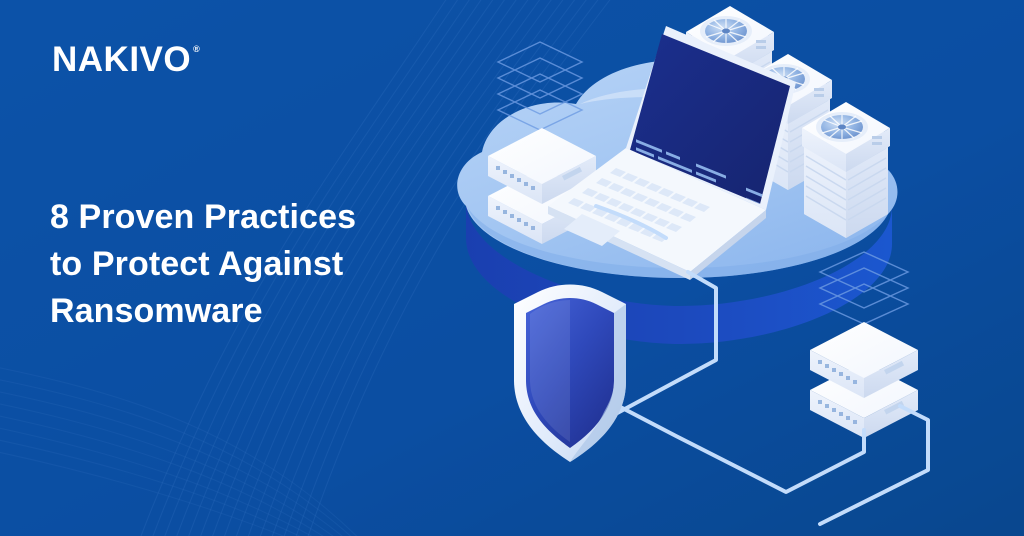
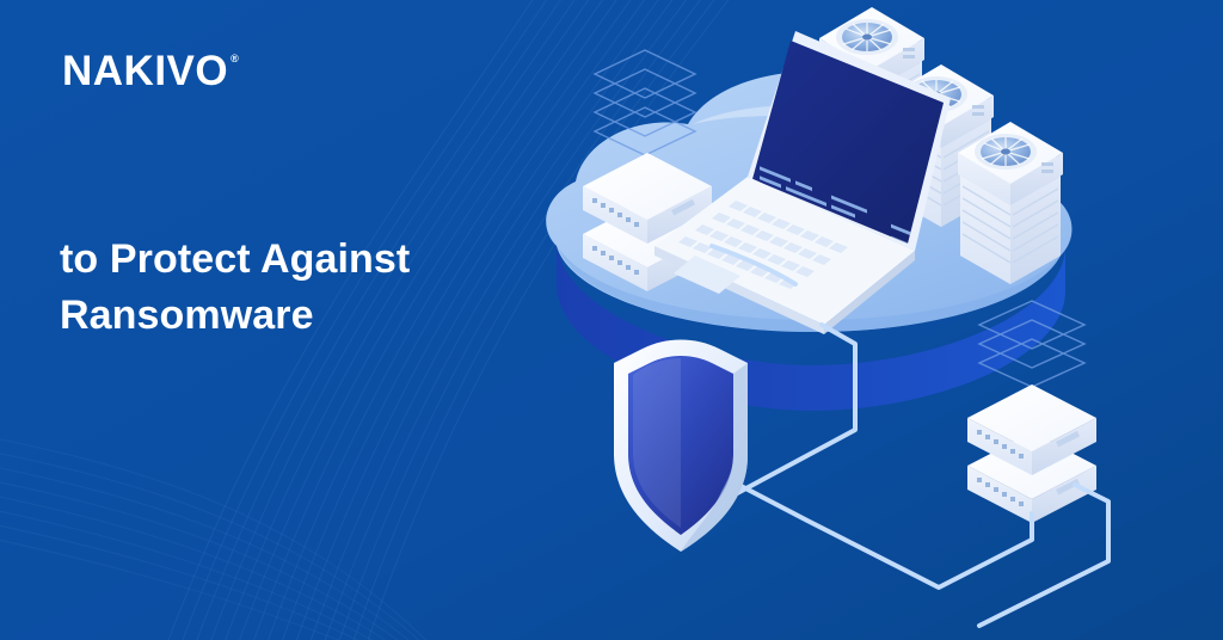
  NAKIVO
  ®
- 8 Proven Practices
  to Protect Against
  Ransomware
